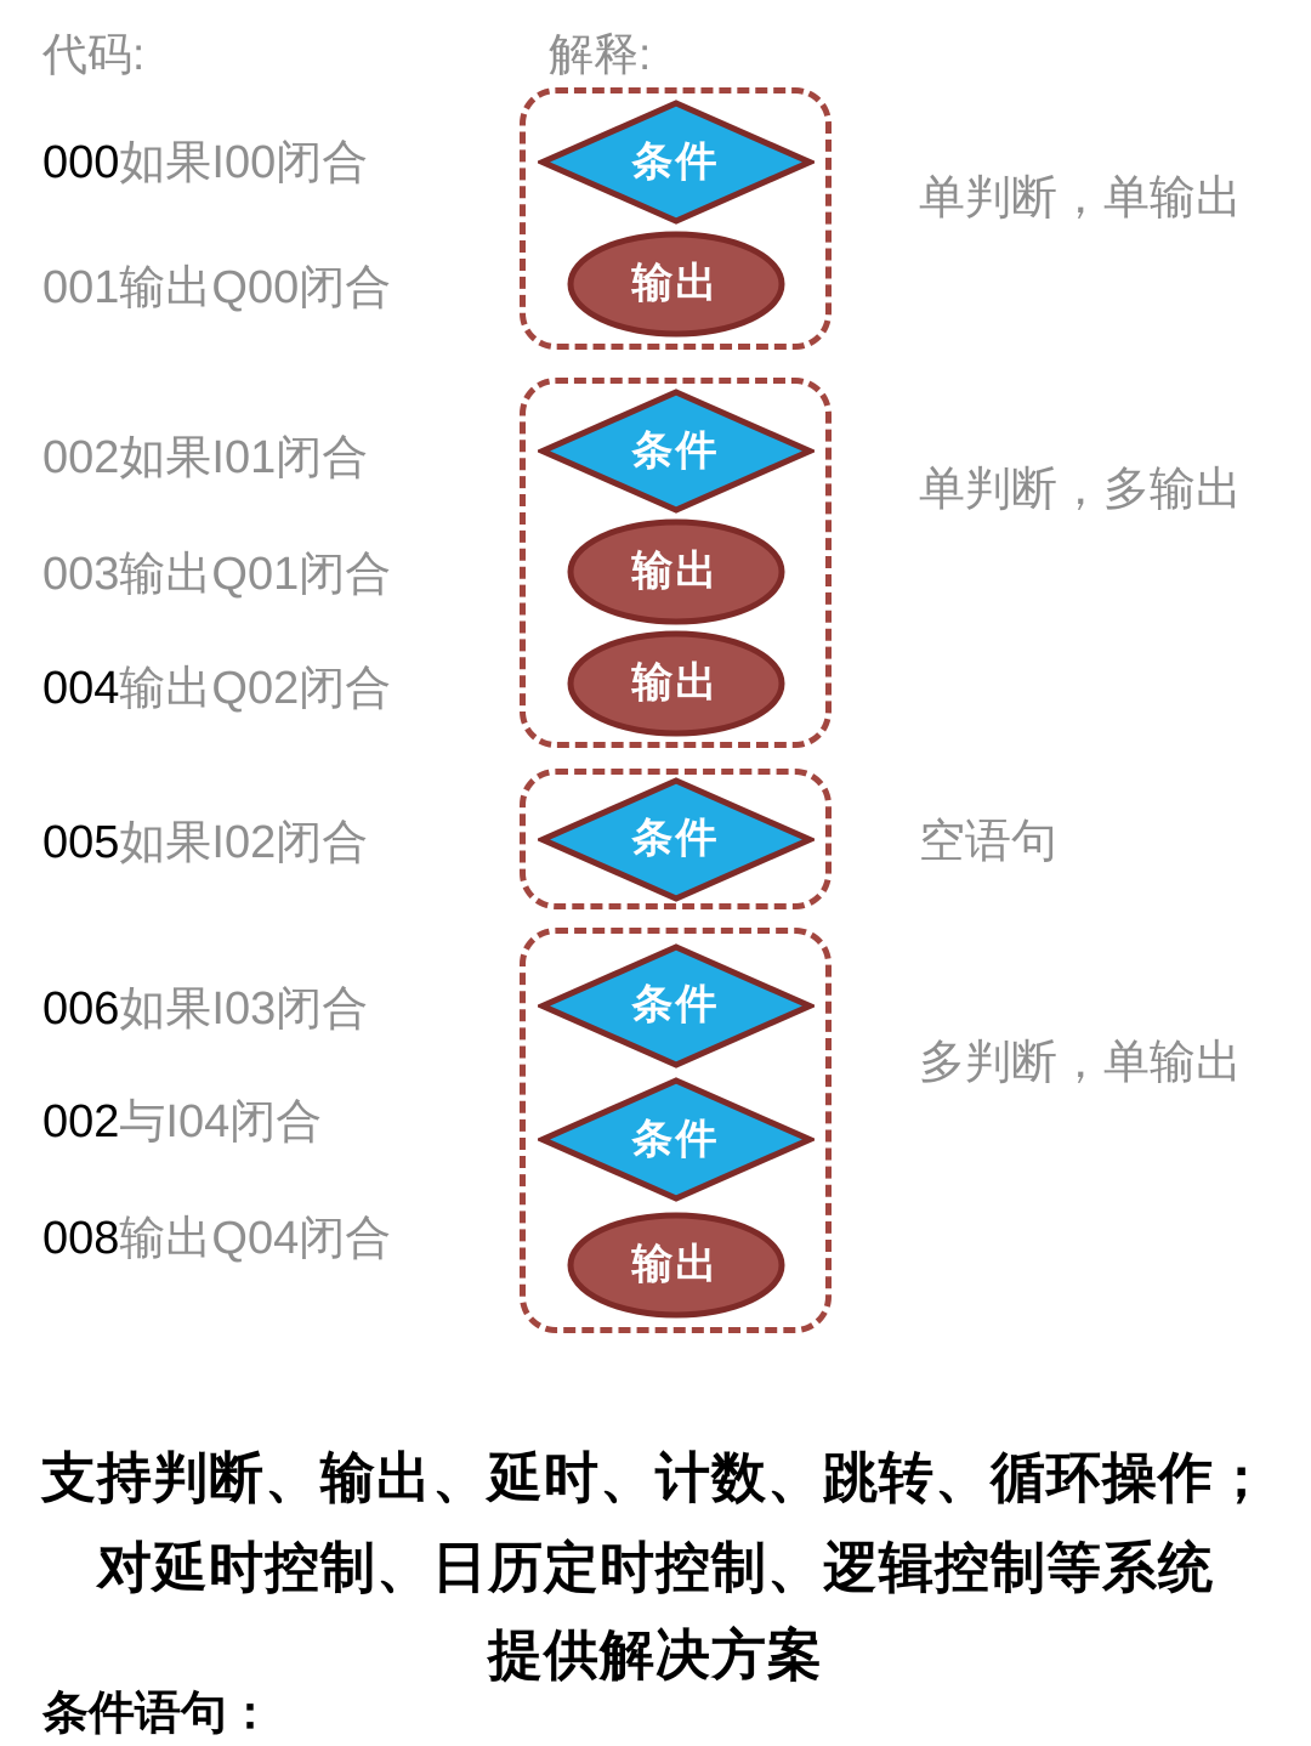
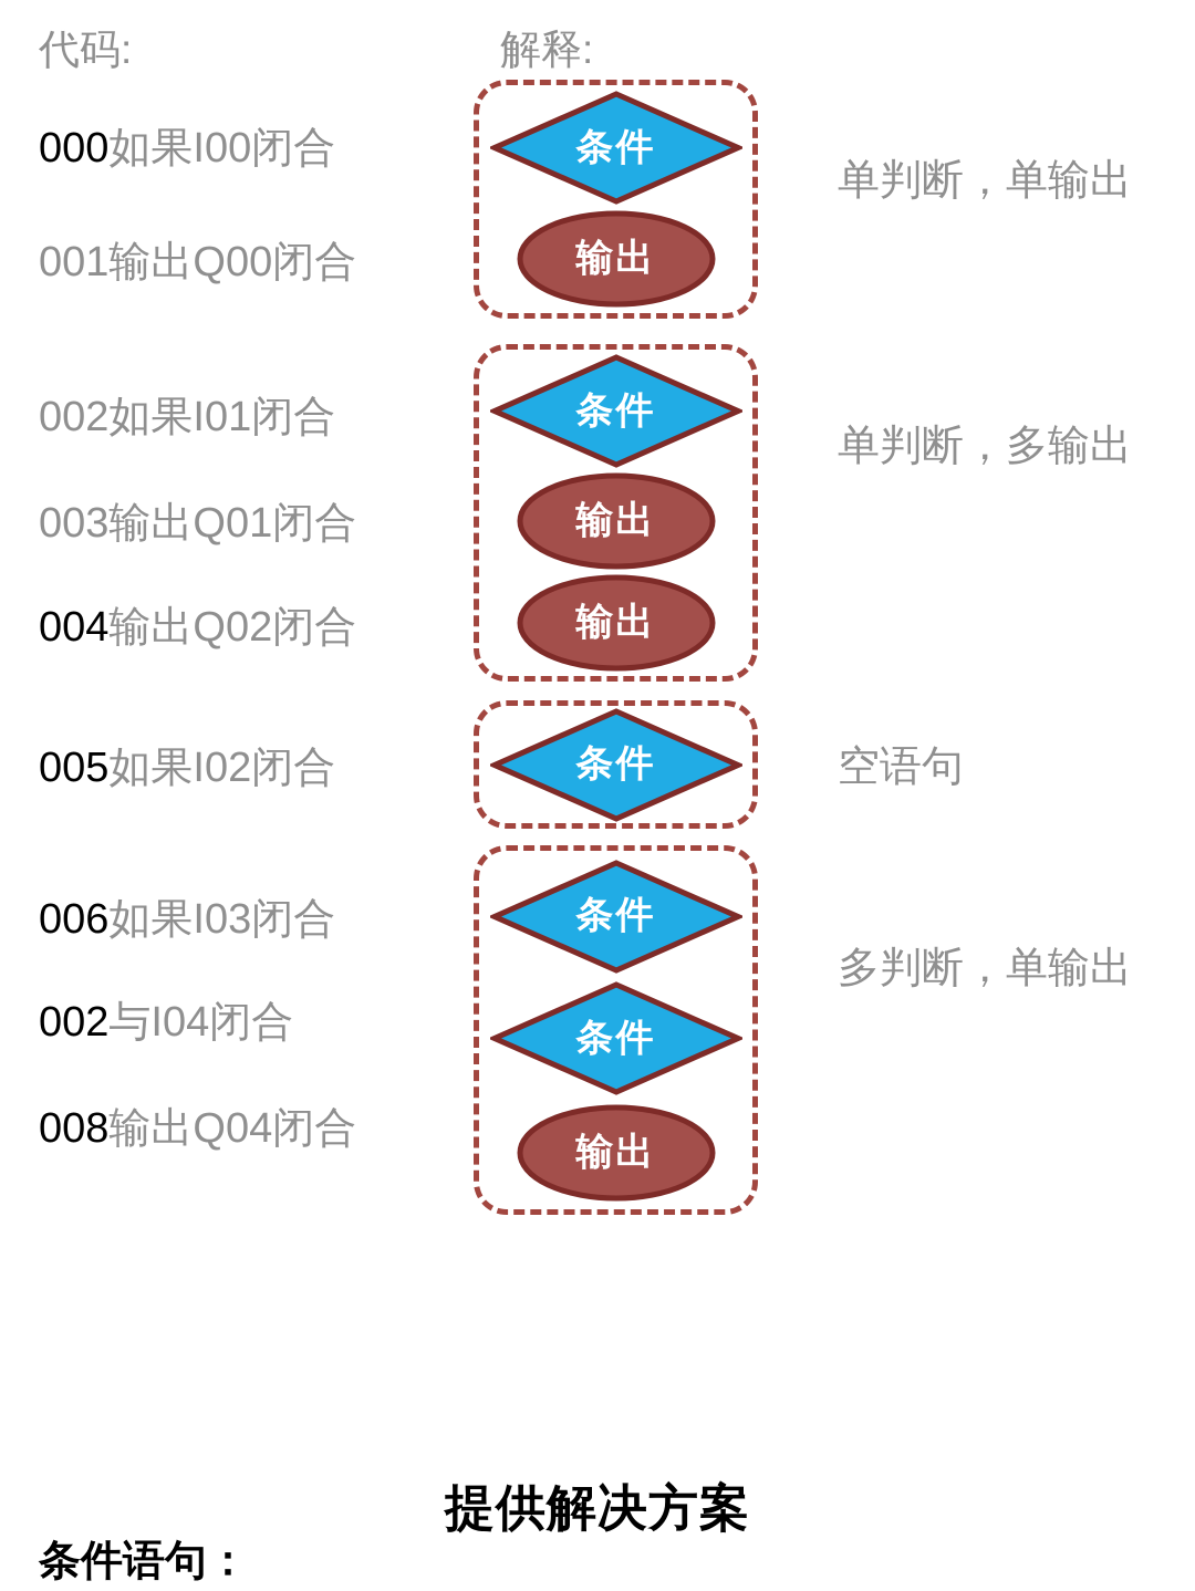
  代码:
  解释:
  000如果I00闭合
  001输出Q00闭合
  002如果I01闭合
  003输出Q01闭合
  004输出Q02闭合
  005如果I02闭合
  006如果I03闭合
  002与I04闭合
  008输出Q04闭合
  条件
  输出
  条件
  输出
  输出
  条件
  条件
  条件
  输出
  单判断，单输出
  单判断，多输出
  空语句
  多判断，单输出
- 支持判断、输出、延时、计数、跳转、循环操作；
- 对延时控制、日历定时控制、逻辑控制等系统
  提供解决方案
  条件语句：
